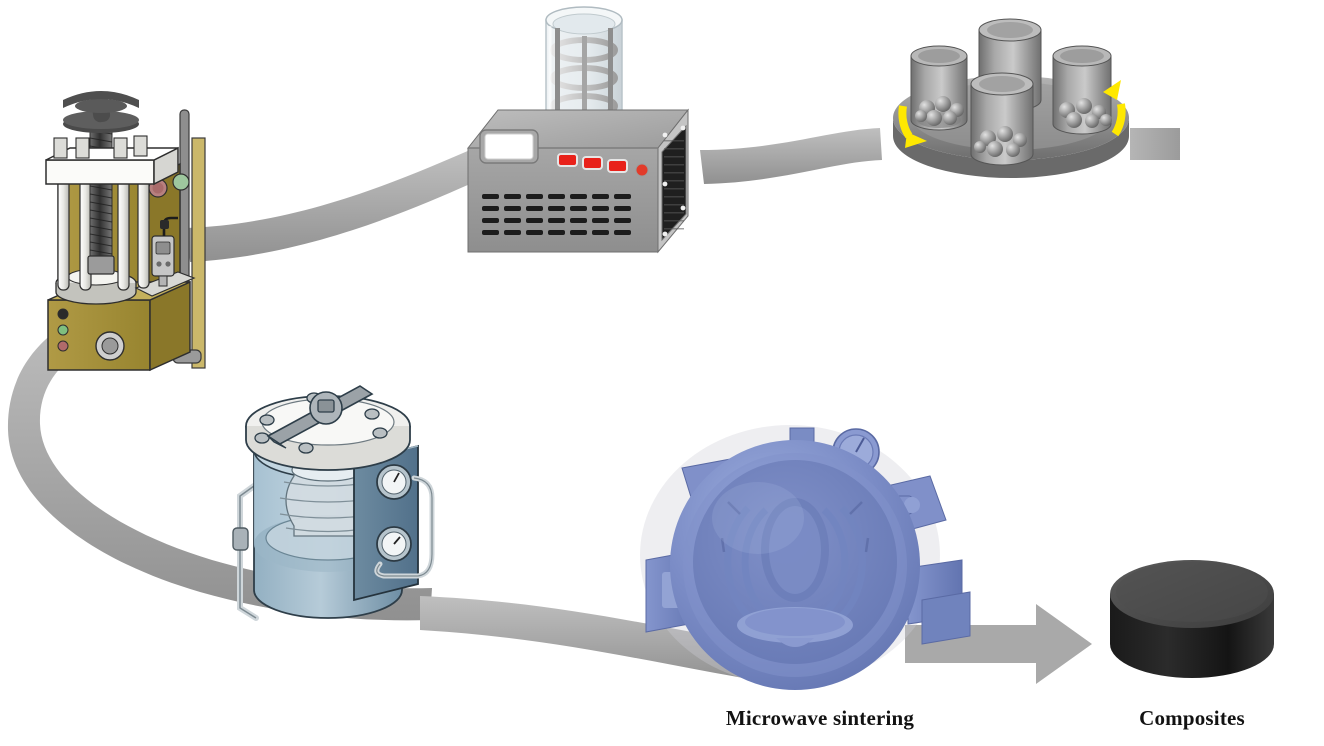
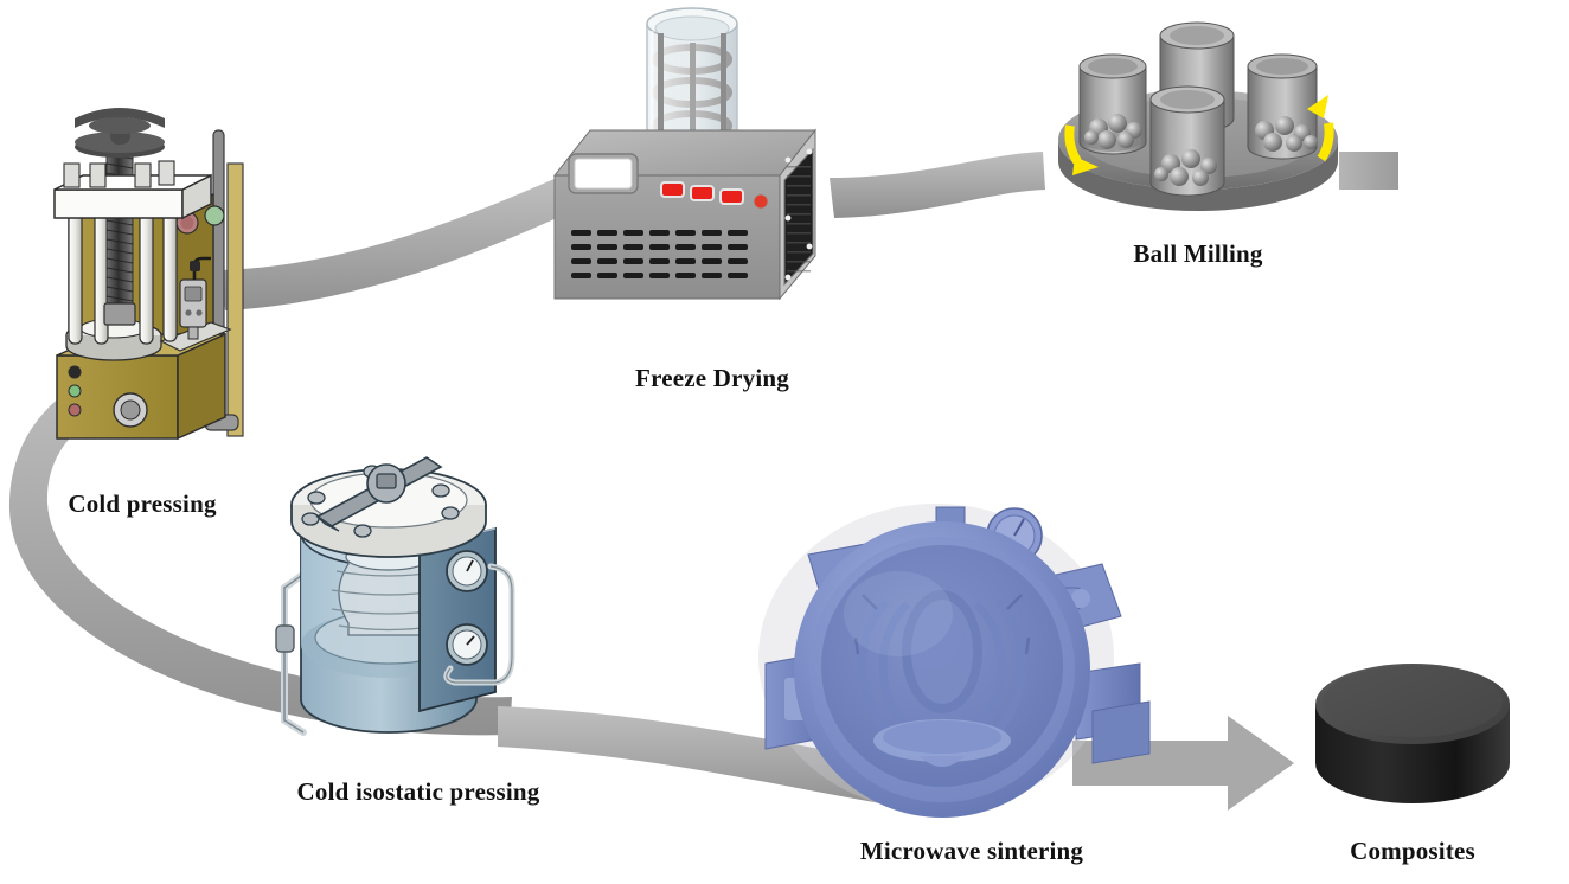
+ Cold pressing
+ Freeze Drying
+ Ball Milling
+ Cold isostatic pressing
  Microwave sintering
  Composites
